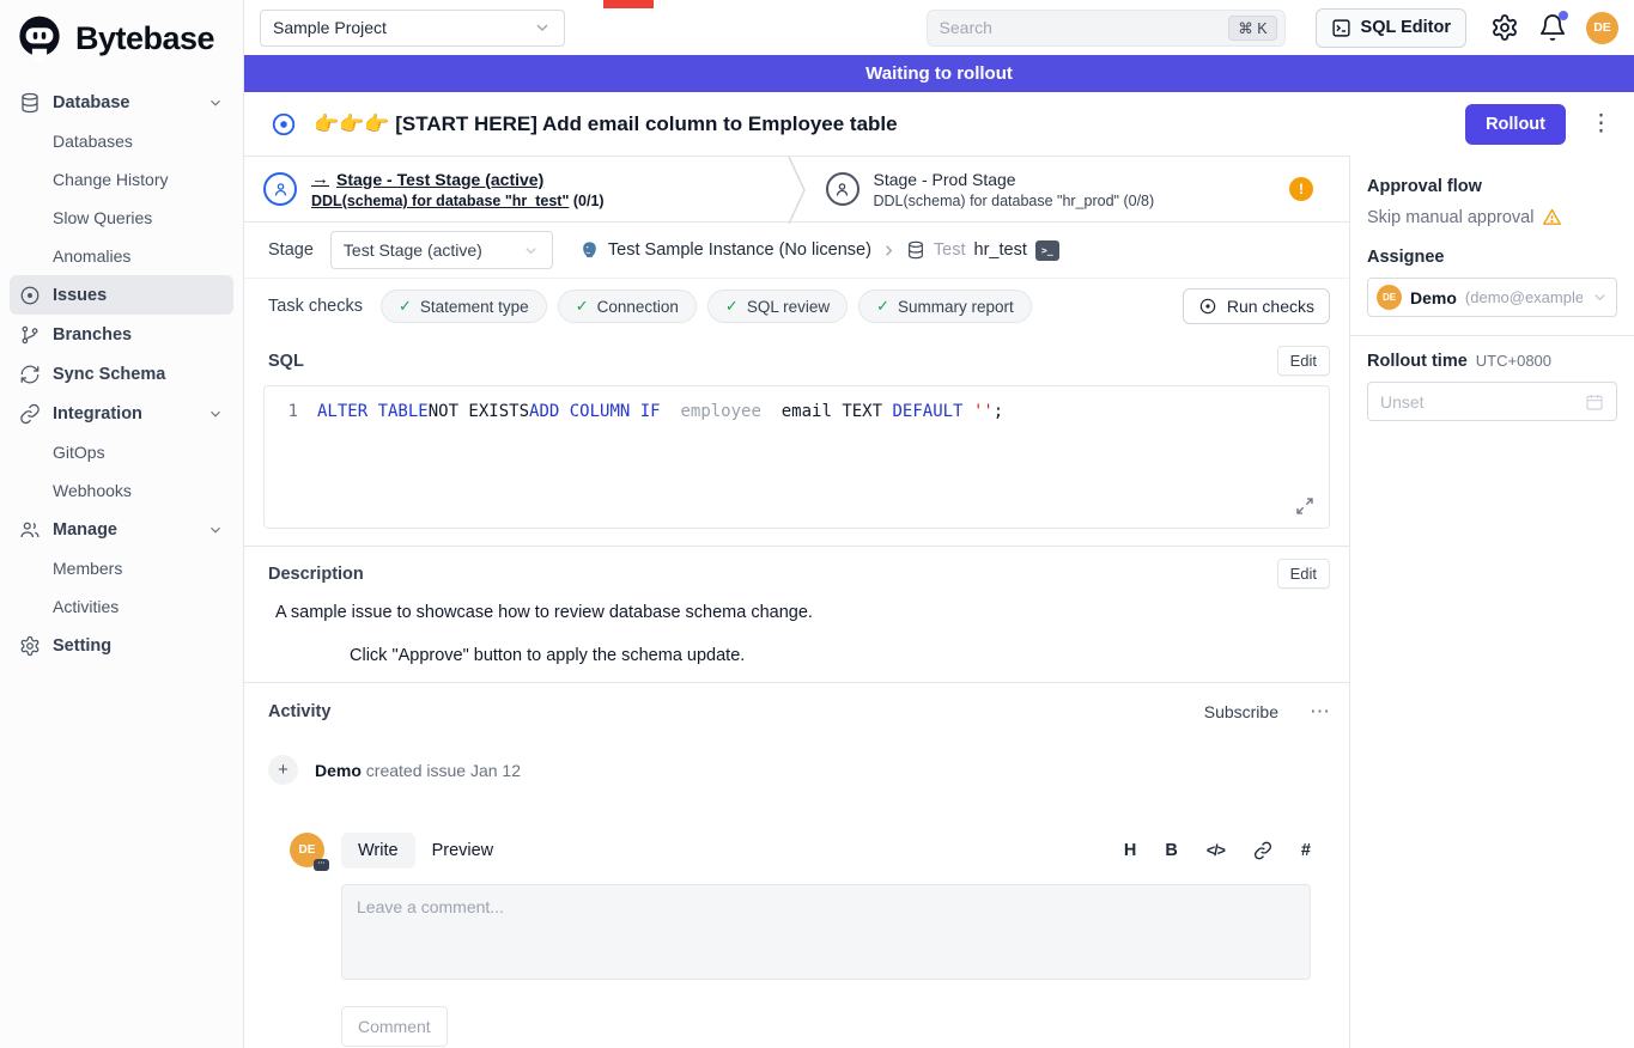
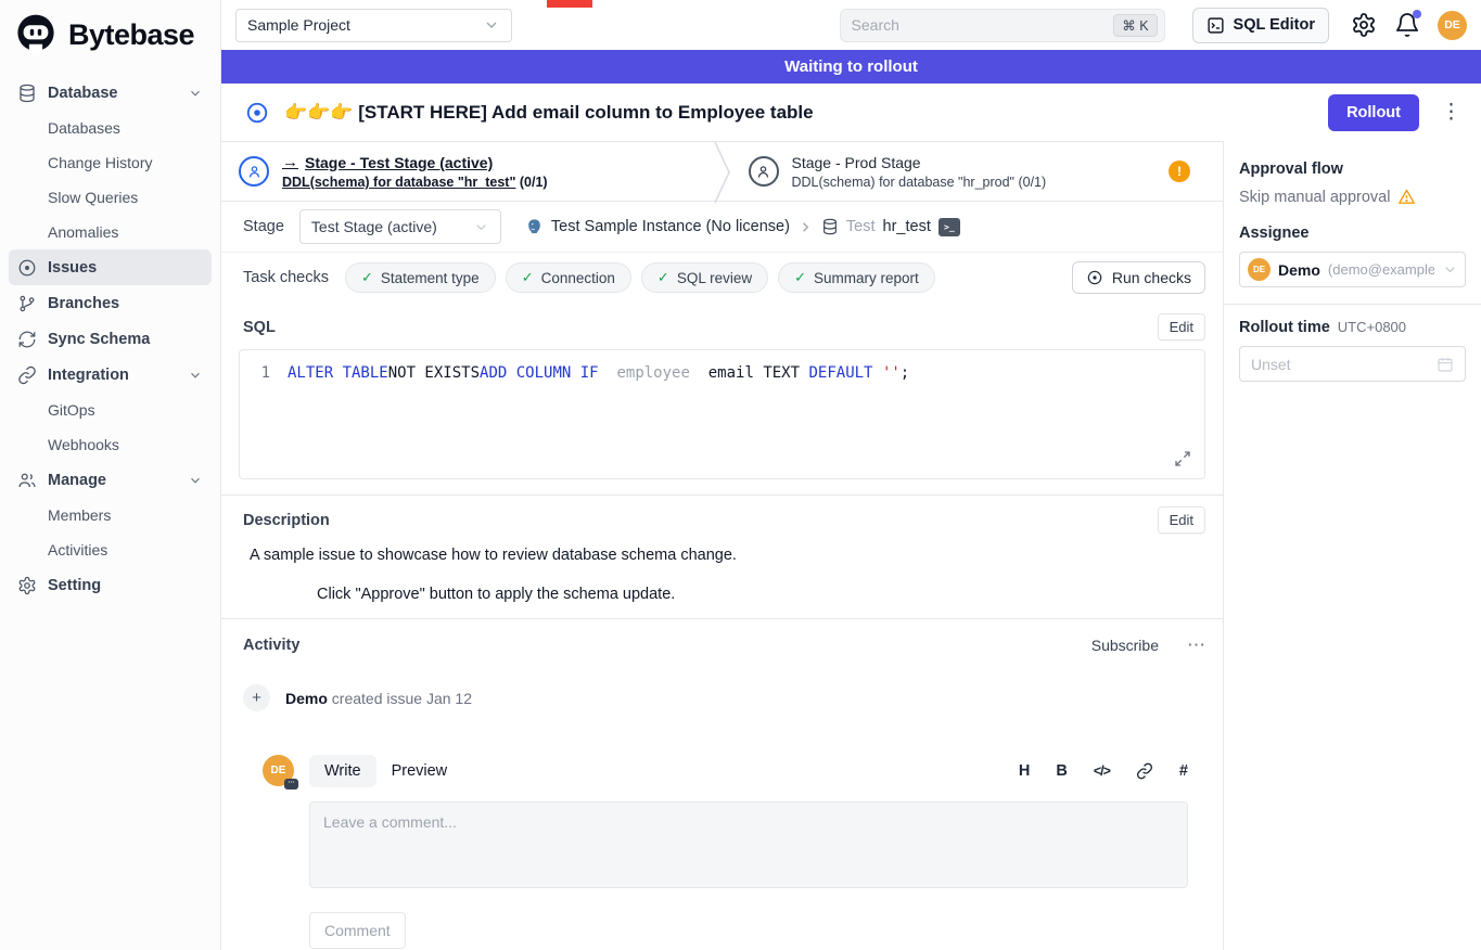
  Bytebase
  Database
  Databases
  Change History
  Slow Queries
  Anomalies
  Issues
  Branches
  Sync Schema
  Integration
  GitOps
  Webhooks
  Manage
  Members
  Activities
  Setting
  Sample Project
  Search
  ⌘ K
  SQL Editor
  DE
  Waiting to rollout
  👉👉👉 [START HERE] Add email column to Employee table
  Rollout
  ⋮
  →
  Stage - Test Stage (active)
  DDL(schema) for database "hr_test" (0/1)
  Stage - Prod Stage
- DDL(schema) for database "hr_prod" (0/8)
+ DDL(schema) for database "hr_prod" (0/1)
  !
  Stage
  Test Stage (active)
  Test Sample Instance (No license)
  Test
  hr_test
  >_
  Task checks
  ✓
  Statement type
  ✓
  Connection
  ✓
  SQL review
  ✓
  Summary report
  Run checks
  SQL
  Edit
  1
  ALTER TABLE
  NOT EXISTS
  ADD COLUMN IF
  employee
  email TEXT
  DEFAULT
  ''
  ;
  Description
  Edit
  A sample issue to showcase how to review database schema change.
  Click "Approve" button to apply the schema update.
  Activity
  Subscribe
  ⋯
  +
  Demo created issue Jan 12
  DE
  Write
  Preview
  H
  B
  </>
  #
  Leave a comment... Comment
  Approval flow
  Skip manual approval
  Assignee
  DE
  Demo
  (demo@example
  Rollout time
  UTC+0800
  Unset
